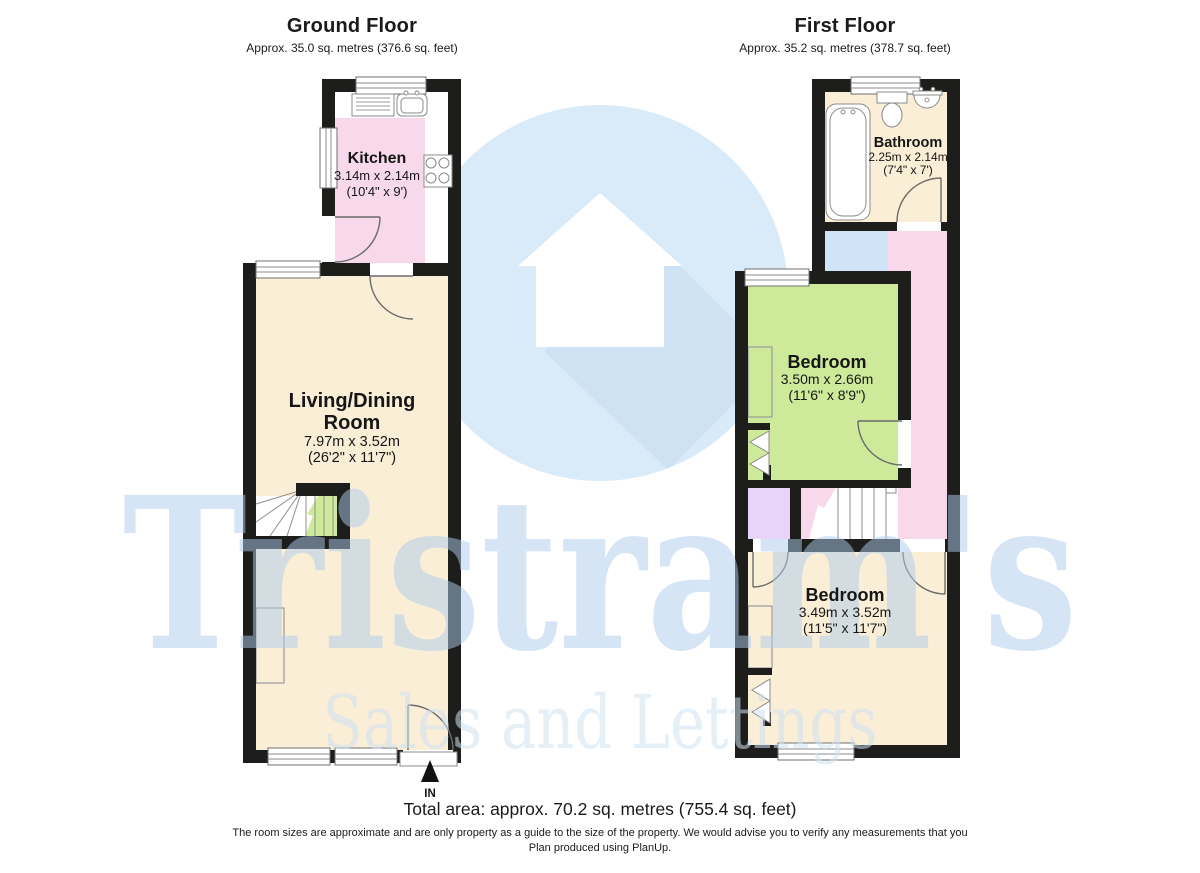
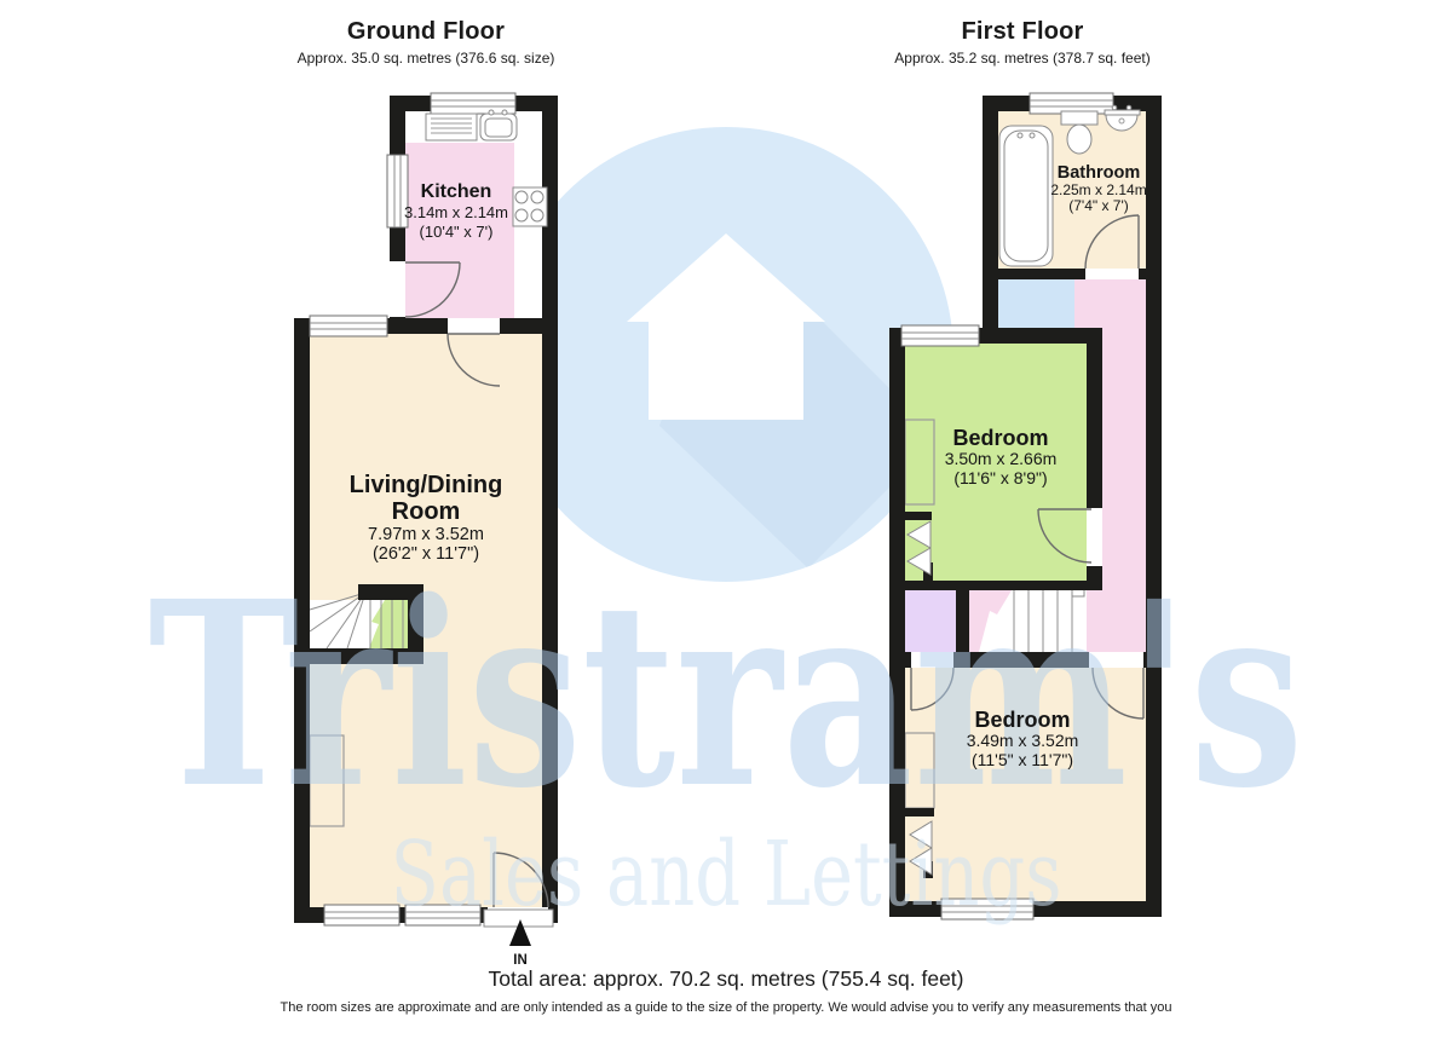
  Tristram's
  Sales and Lettings
  Kitchen
  3.14m x 2.14m
- (10'4" x 9')
+ (10'4" x 7')
  Living/Dining
  Room
  7.97m x 3.52m
  (26'2" x 11'7")
  IN
  Bathroom
  2.25m x 2.14m
  (7'4" x 7')
  Bedroom
  3.50m x 2.66m
  (11'6" x 8'9")
  Bedroom
  3.49m x 3.52m
  (11'5" x 11'7")
  Ground Floor
- Approx. 35.0 sq. metres (376.6 sq. feet)
+ Approx. 35.0 sq. metres (376.6 sq. size)
  First Floor
  Approx. 35.2 sq. metres (378.7 sq. feet)
  Total area: approx. 70.2 sq. metres (755.4 sq. feet)
- The room sizes are approximate and are only property as a guide to the size of the property. We would advise you to verify any measurements that you
+ The room sizes are approximate and are only intended as a guide to the size of the property. We would advise you to verify any measurements that you
- Plan produced using PlanUp.
